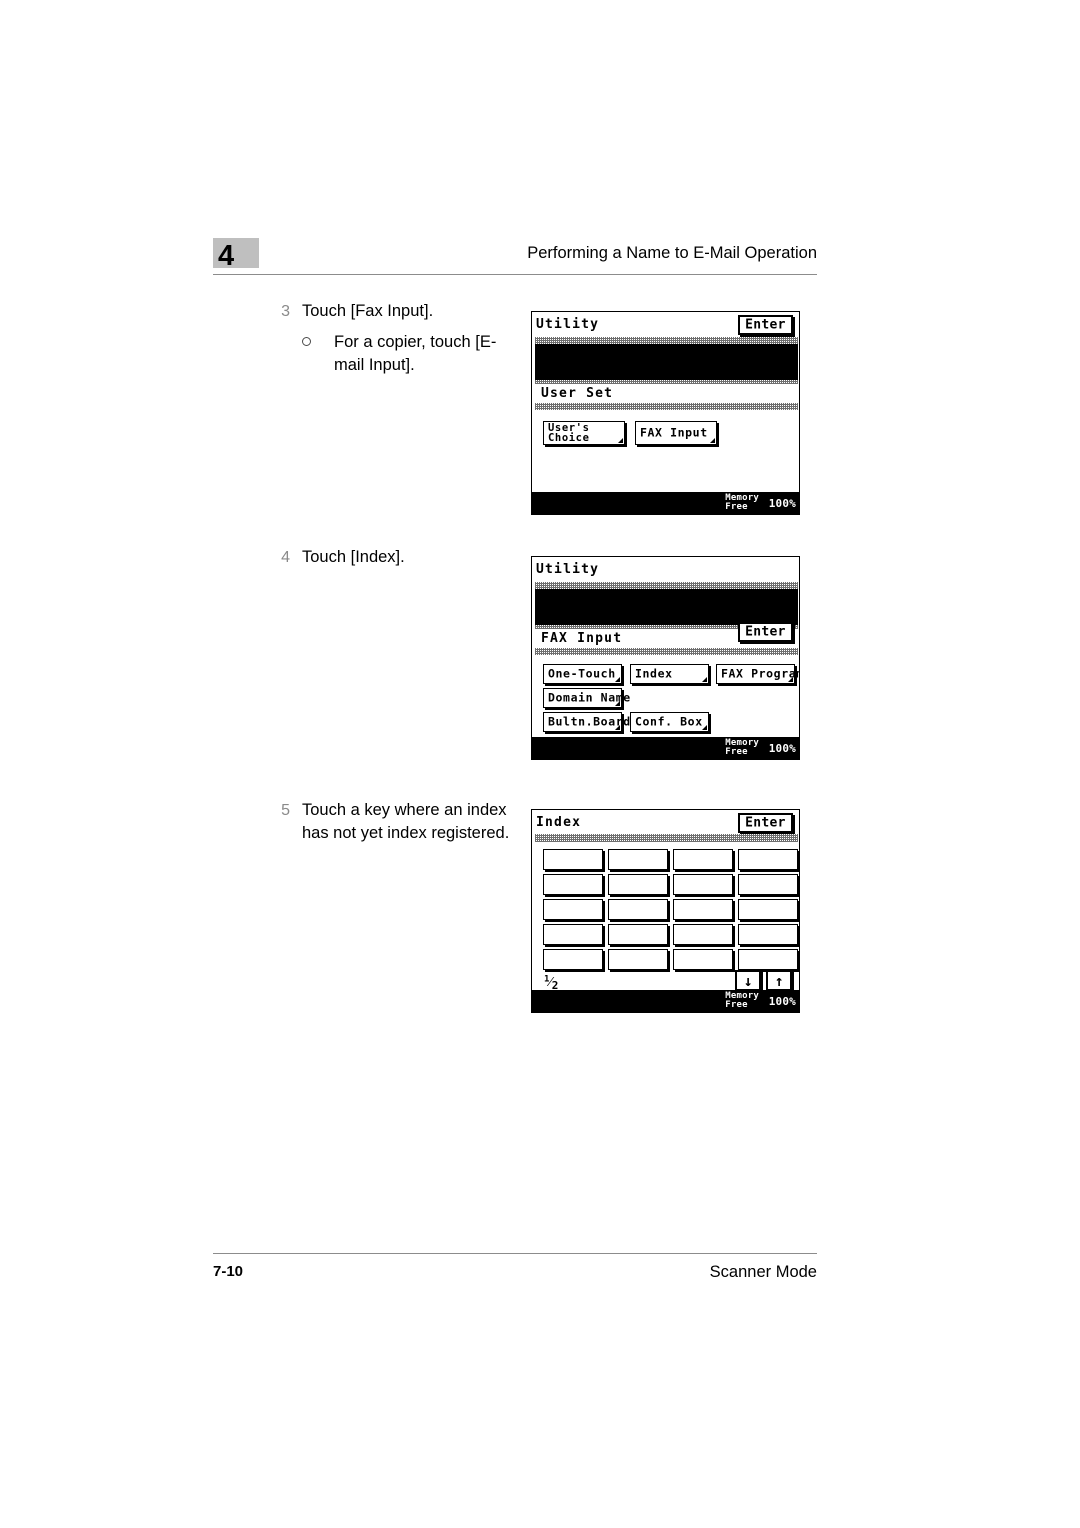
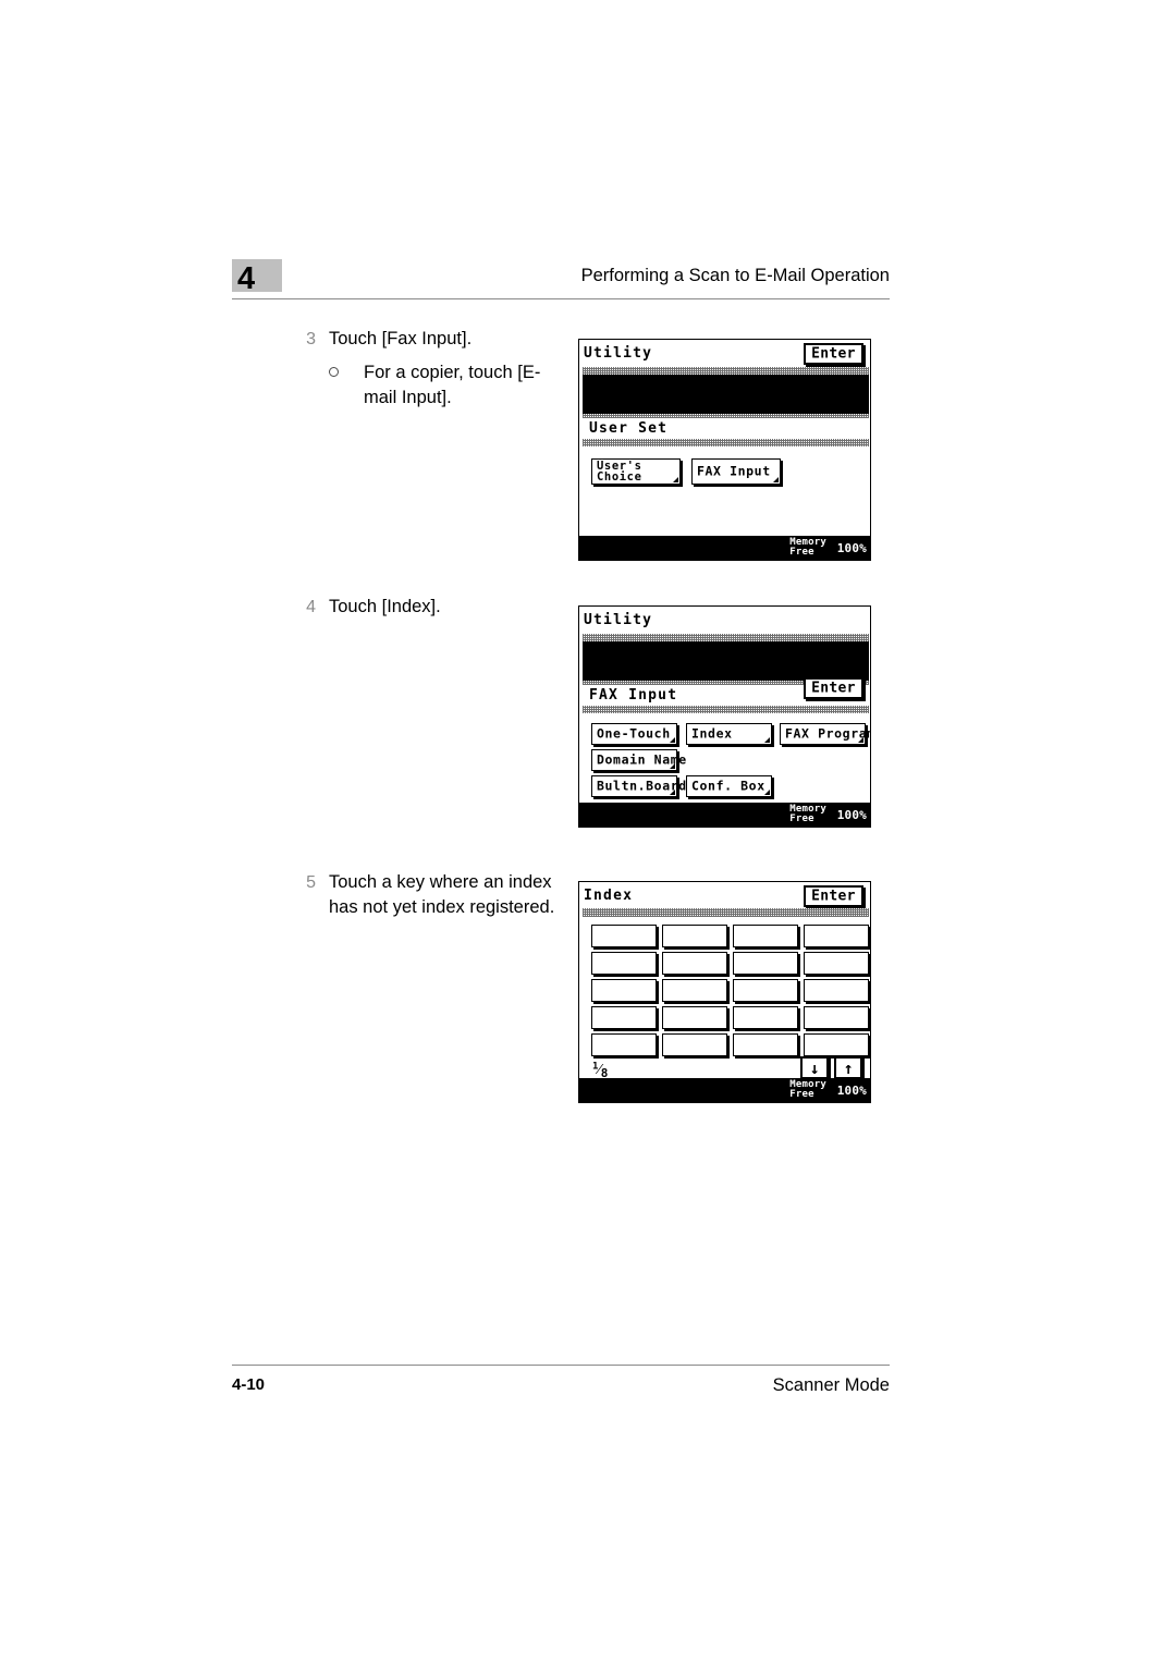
  4
- Performing a Name to E-Mail Operation
+ Performing a Scan to E-Mail Operation
  3
  Touch [Fax Input].
  For a copier, touch [E-mail Input].
  Utility
  Enter
  User Set
  User's
  Choice
  FAX Input
  Memory
  Free
  100%
  4
  Touch [Index].
  Utility
  FAX Input
  Enter
  One-Touch
  Index
  FAX Progra
  Domain Name
  Bultn.Board
  Conf. Box
  Memory
  Free
  100%
  5
  Touch a key where an index has not yet index registered.
  Index
  Enter
- 1⁄2
+ 1⁄8
  ↓
  ↑
  Memory
  Free
  100%
- 7-10
+ 4-10
  Scanner Mode
